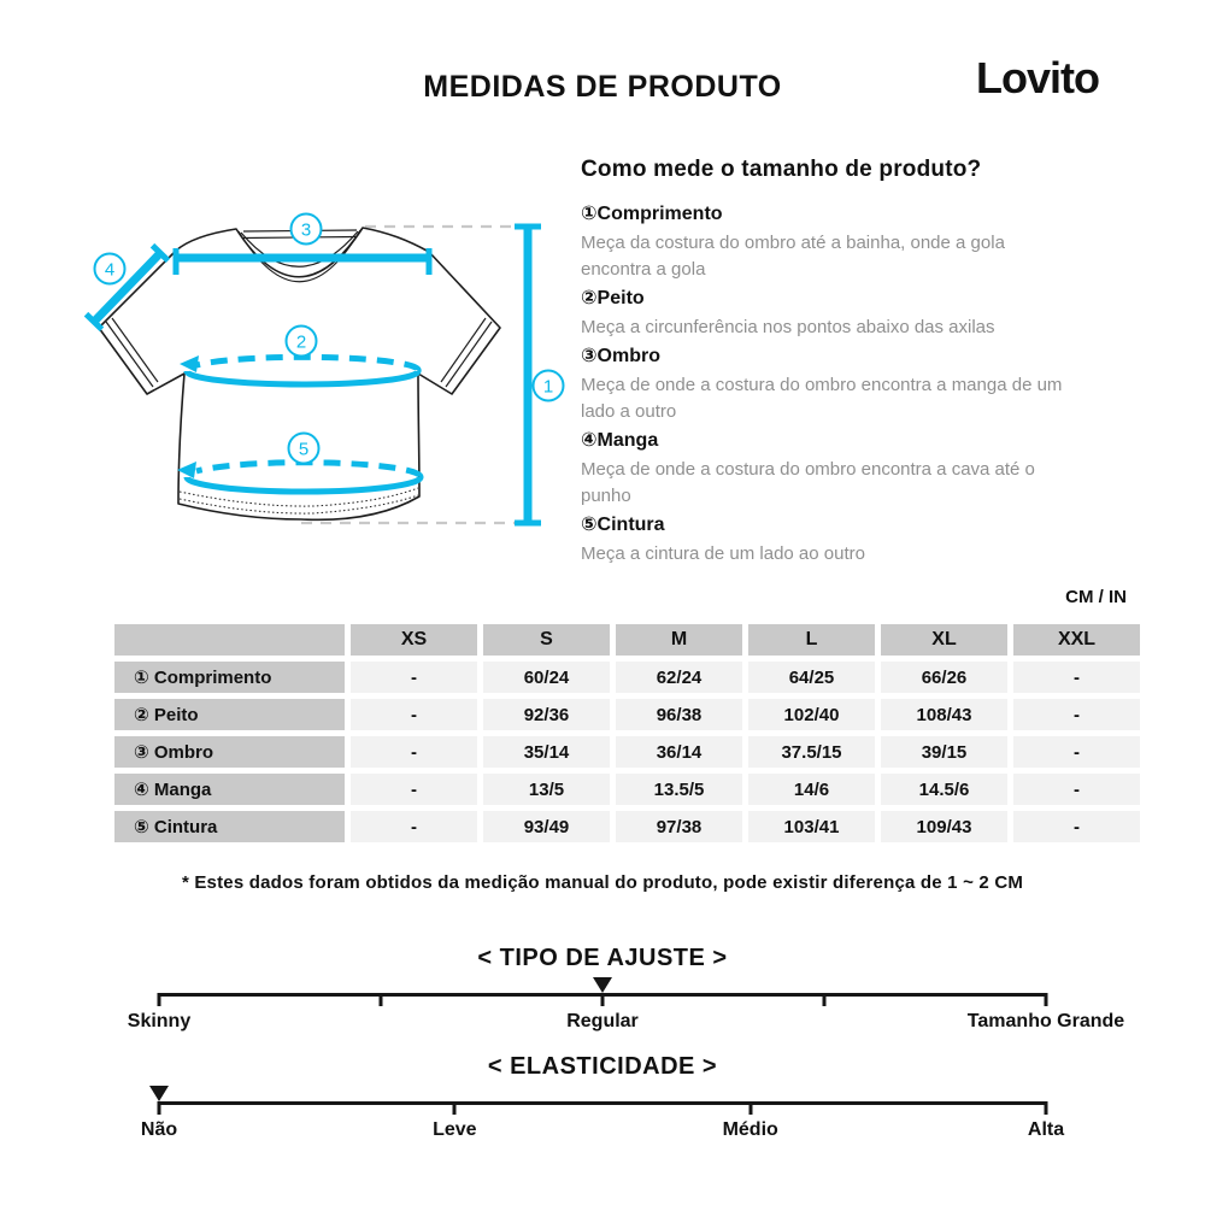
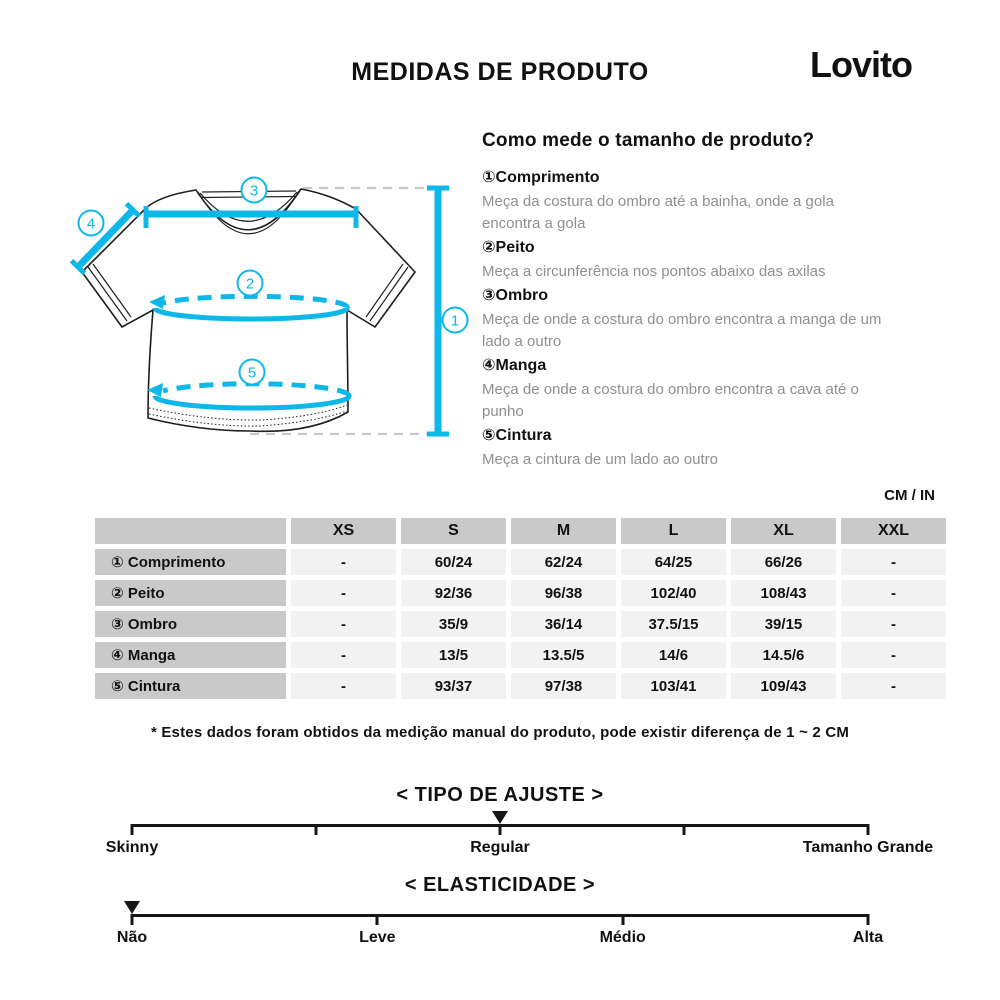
  MEDIDAS DE PRODUTO
  Lovito
  3
  4
  2
  5
  1
  Como mede o tamanho de produto?
  ①Comprimento
  Meça da costura do ombro até a bainha, onde a gola encontra a gola
  ②Peito
  Meça a circunferência nos pontos abaixo das axilas
  ③Ombro
  Meça de onde a costura do ombro encontra a manga de um lado a outro
  ④Manga
  Meça de onde a costura do ombro encontra a cava até o punho
  ⑤Cintura
  Meça a cintura de um lado ao outro
  CM / IN
  	XS	S	M	L	XL	XXL
  ① Comprimento	-	60/24	62/24	64/25	66/26	-
  ② Peito	-	92/36	96/38	102/40	108/43	-
- ③ Ombro	-	35/14	36/14	37.5/15	39/15	-
+ ③ Ombro	-	35/9	36/14	37.5/15	39/15	-
  ④ Manga	-	13/5	13.5/5	14/6	14.5/6	-
- ⑤ Cintura	-	93/49	97/38	103/41	109/43	-
+ ⑤ Cintura	-	93/37	97/38	103/41	109/43	-
  * Estes dados foram obtidos da medição manual do produto, pode existir diferença de 1 ~ 2 CM
  < TIPO DE AJUSTE >
  Skinny
  Regular
  Tamanho Grande
  < ELASTICIDADE >
  Não
  Leve
  Médio
  Alta
